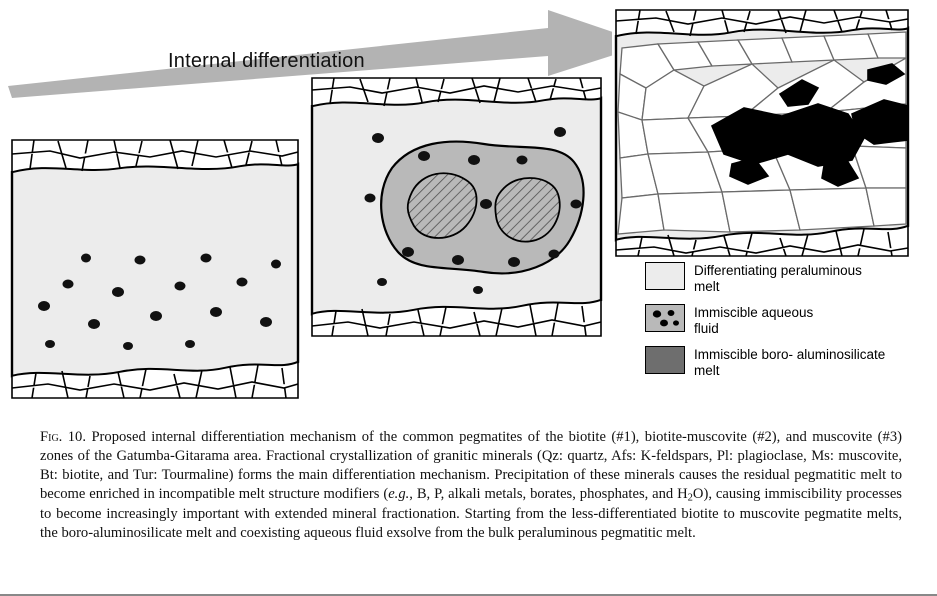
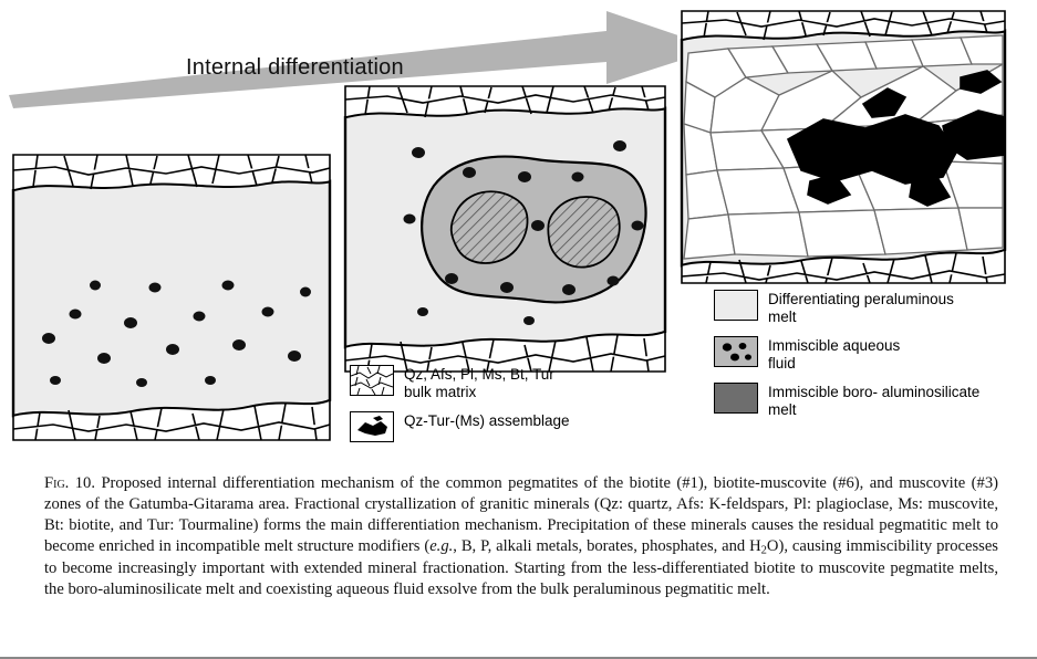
  Internal differentiation
+ Qz, Afs, Pl, Ms, Bt, Tur
+ bulk matrix
+ Qz-Tur-(Ms) assemblage
  Differentiating peraluminous
  melt
  Immiscible aqueous
  fluid
  Immiscible boro- aluminosilicate
  melt
- Fig. 10. Proposed internal differentiation mechanism of the common pegmatites of the biotite (#1), biotite-muscovite (#2), and muscovite (#3) zones of the Gatumba-Gitarama area. Fractional crystallization of granitic minerals (Qz: quartz, Afs: K-feldspars, Pl: plagioclase, Ms: muscovite, Bt: biotite, and Tur: Tourmaline) forms the main differentiation mechanism. Precipitation of these minerals causes the residual pegmatitic melt to become enriched in incompatible melt structure modifiers (e.g., B, P, alkali metals, borates, phosphates, and H2O), causing immiscibility processes to become increasingly important with extended mineral fractionation. Starting from the less-differentiated biotite to muscovite pegmatite melts, the boro-aluminosilicate melt and coexisting aqueous fluid exsolve from the bulk peraluminous pegmatitic melt.
+ Fig. 10. Proposed internal differentiation mechanism of the common pegmatites of the biotite (#1), biotite-muscovite (#6), and muscovite (#3) zones of the Gatumba-Gitarama area. Fractional crystallization of granitic minerals (Qz: quartz, Afs: K-feldspars, Pl: plagioclase, Ms: muscovite, Bt: biotite, and Tur: Tourmaline) forms the main differentiation mechanism. Precipitation of these minerals causes the residual pegmatitic melt to become enriched in incompatible melt structure modifiers (e.g., B, P, alkali metals, borates, phosphates, and H2O), causing immiscibility processes to become increasingly important with extended mineral fractionation. Starting from the less-differentiated biotite to muscovite pegmatite melts, the boro-aluminosilicate melt and coexisting aqueous fluid exsolve from the bulk peraluminous pegmatitic melt.
